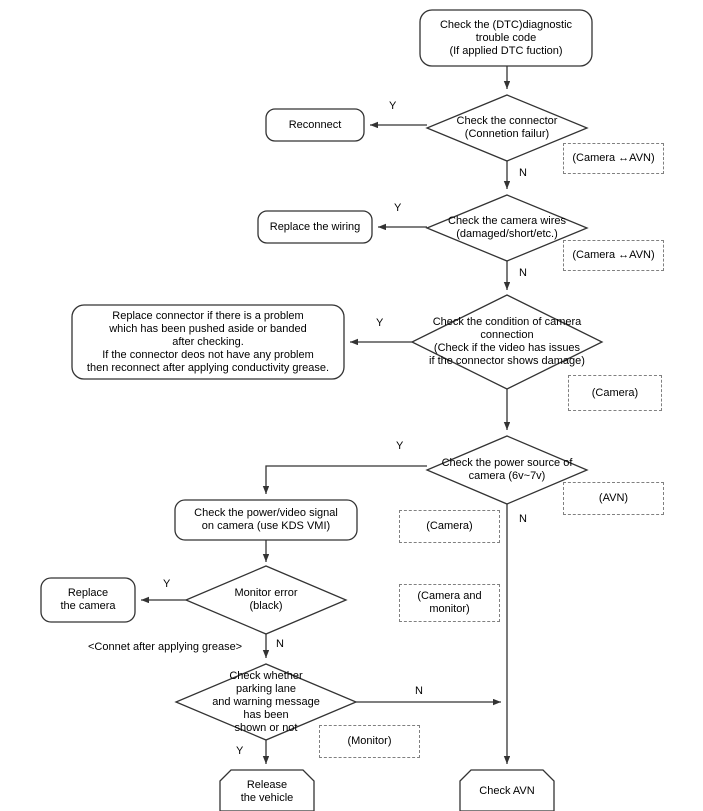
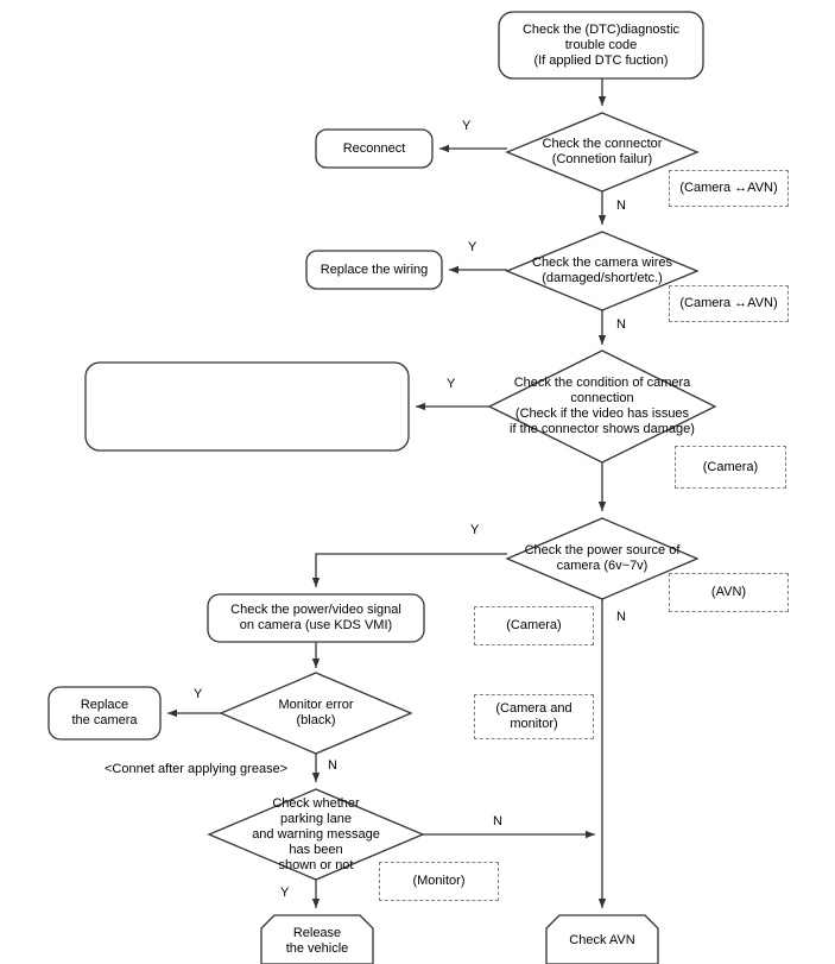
  Check the (DTC)diagnostic
  trouble code
  (If applied DTC fuction)
  Reconnect
  Replace the wiring
- Replace connector if there is a problem
- which has been pushed aside or banded
- after checking.
- If the connector deos not have any problem
- then reconnect after applying conductivity grease.
  Check the power/video signal
  on camera (use KDS VMI)
  Replace
  the camera
  Release
  the vehicle
  Check AVN
  Check the connector
  (Connetion failur)
  Check the camera wires
  (damaged/short/etc.)
  Check the condition of camera
  connection
  (Check if the video has issues
  if the connector shows damage)
  Check the power source of
  camera (6v~7v)
  Monitor error
  (black)
  Check whether
  parking lane
  and warning message
  has been
  shown or not
  (Camera ↔AVN)
  (Camera ↔AVN)
  (Camera)
  (AVN)
  (Camera)
  (Camera and
  monitor)
  (Monitor)
  Y
  N
  Y
  N
  Y
  Y
  N
  Y
  N
  N
  Y
  <Connet after applying grease>
